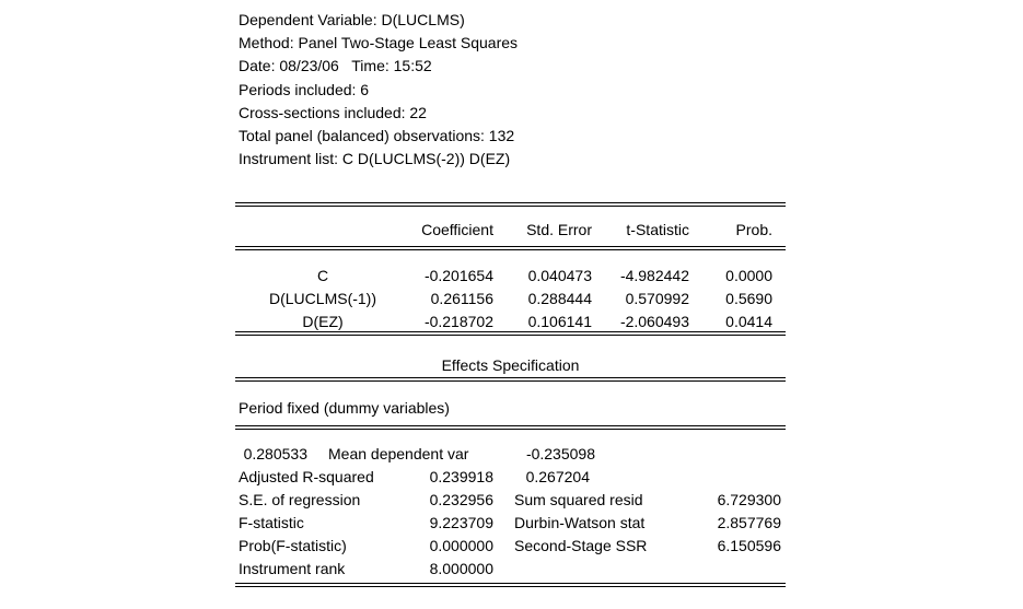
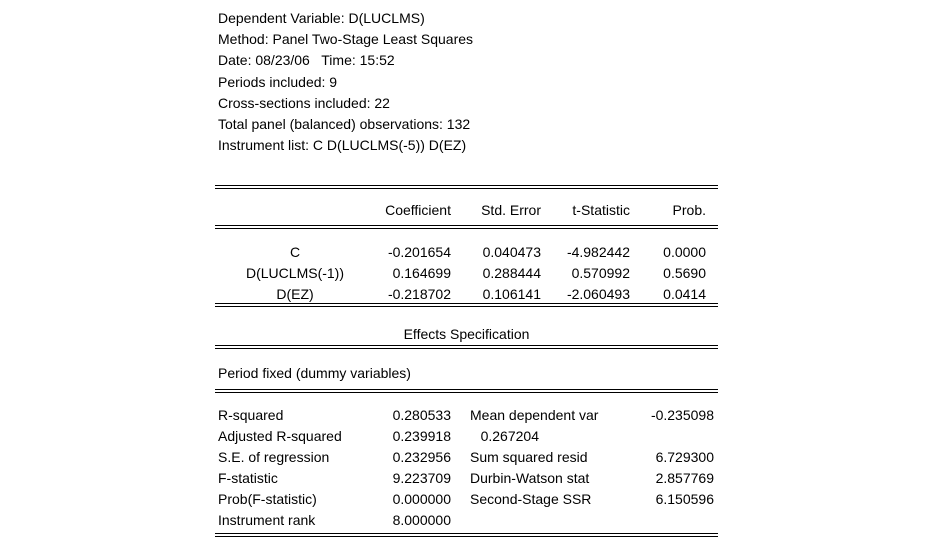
  Dependent Variable: D(LUCLMS)
  Method: Panel Two-Stage Least Squares
  Date: 08/23/06 Time: 15:52
- Periods included: 6
+ Periods included: 9
  Cross-sections included: 22
  Total panel (balanced) observations: 132
- Instrument list: C D(LUCLMS(-2)) D(EZ)
+ Instrument list: C D(LUCLMS(-5)) D(EZ)
  Coefficient
  Std. Error
  t-Statistic
  Prob.
  C
  -0.201654
  0.040473
  -4.982442
  0.0000
  D(LUCLMS(-1))
- 0.261156
+ 0.164699
  0.288444
  0.570992
  0.5690
  D(EZ)
  -0.218702
  0.106141
  -2.060493
  0.0414
  Effects Specification
  Period fixed (dummy variables)
+ R-squared
  0.280533
  Mean dependent var
  -0.235098
  Adjusted R-squared
  0.239918
  0.267204
  S.E. of regression
  0.232956
  Sum squared resid
  6.729300
  F-statistic
  9.223709
  Durbin-Watson stat
  2.857769
  Prob(F-statistic)
  0.000000
  Second-Stage SSR
  6.150596
  Instrument rank
  8.000000
